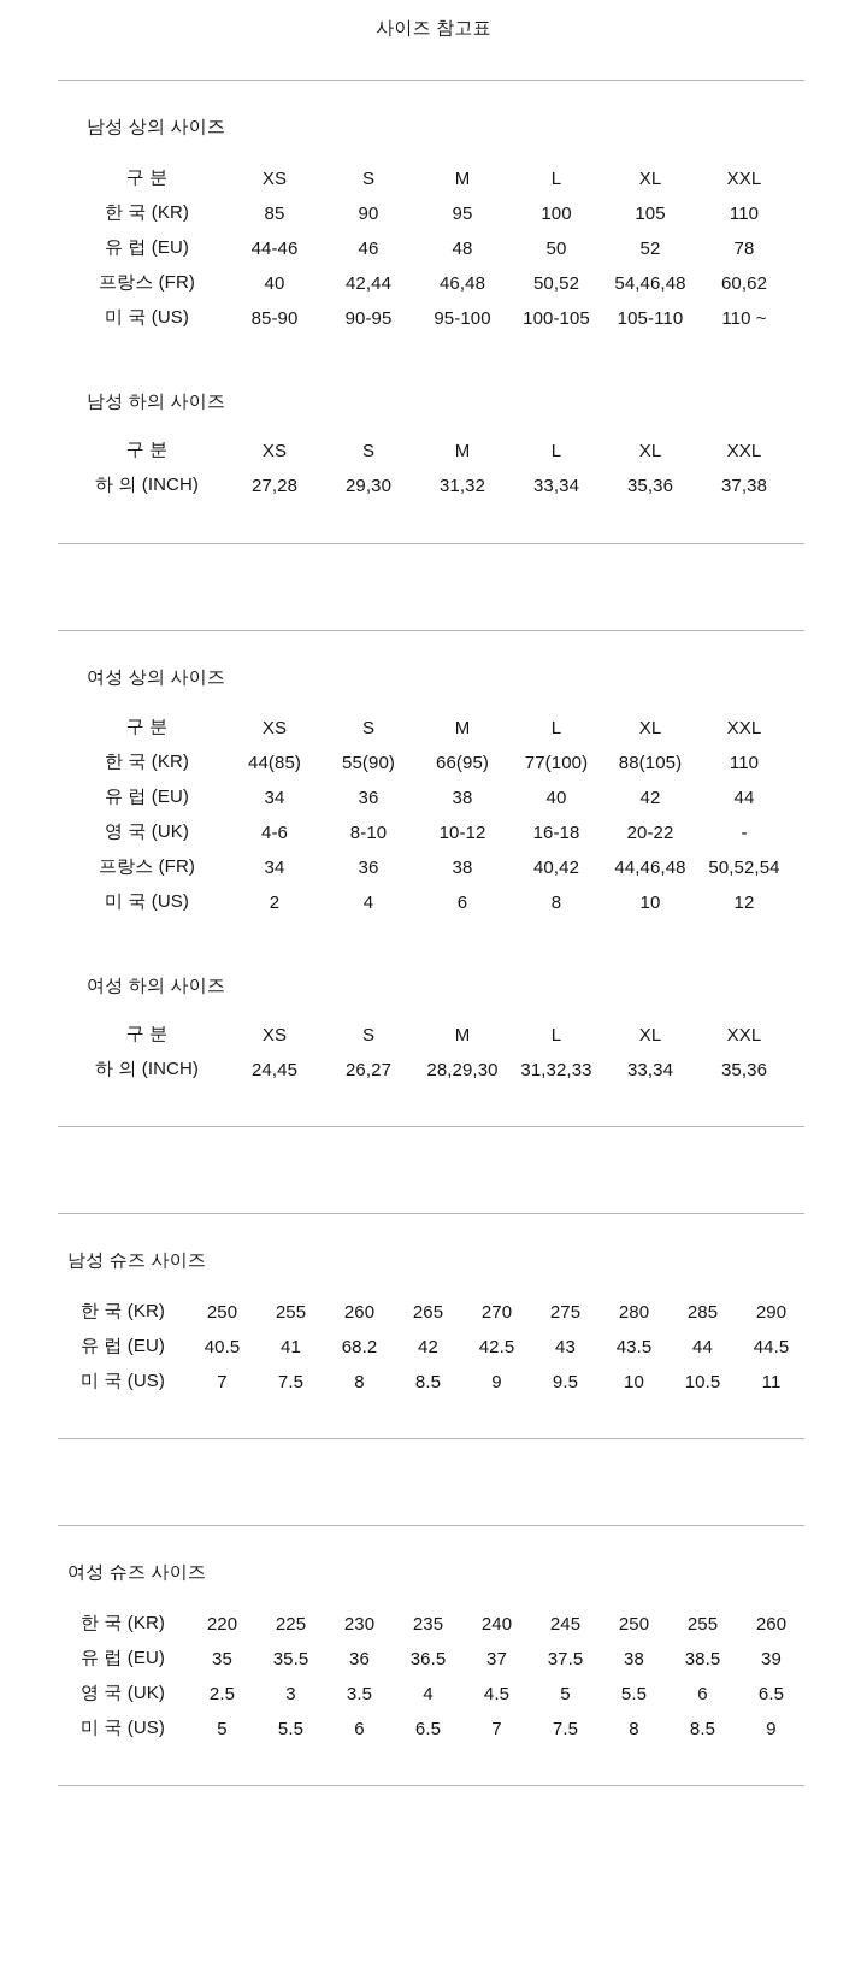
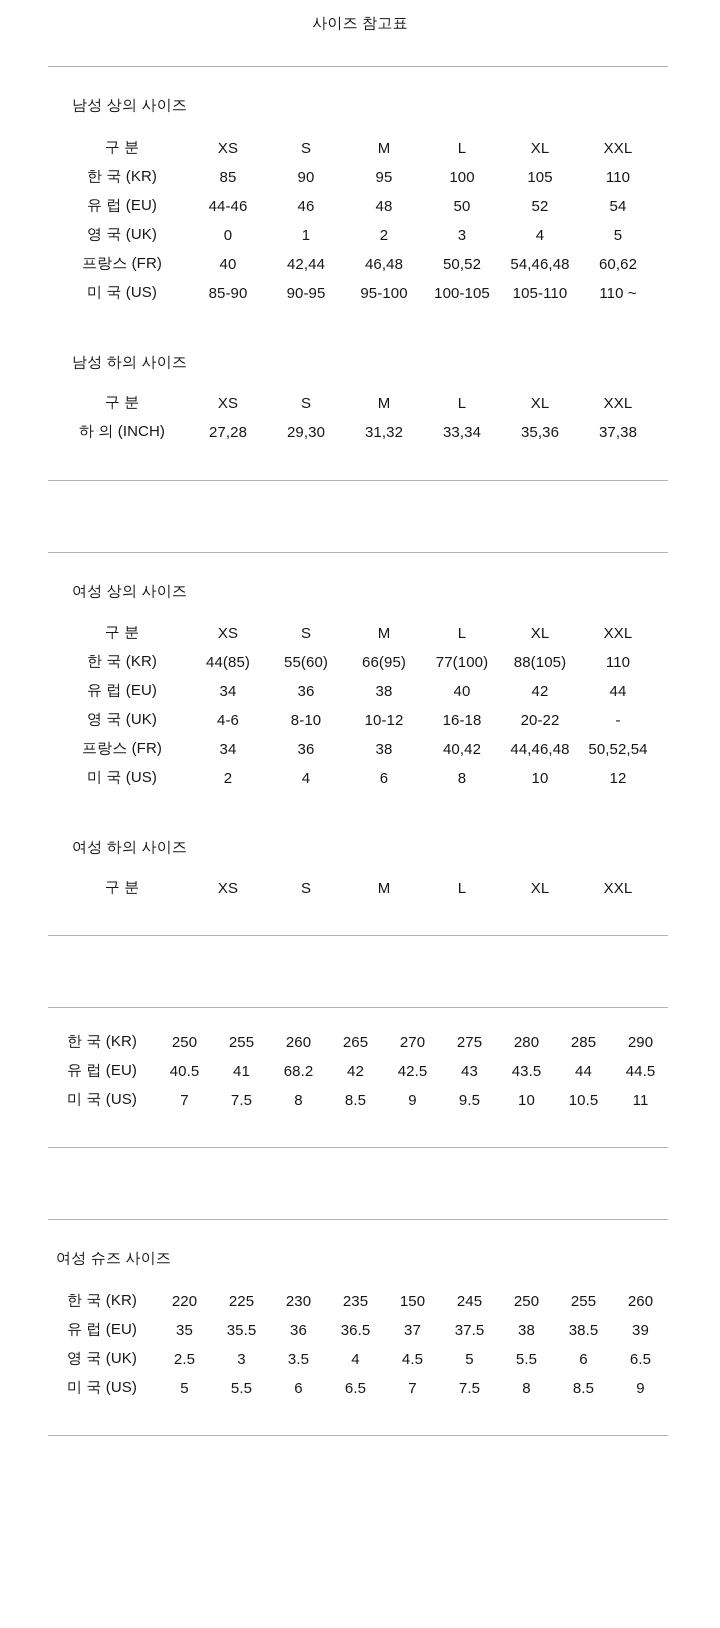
  사이즈 참고표
  남성 상의 사이즈
  구 분	XS	S	M	L	XL	XXL
  한 국 (KR)	85	90	95	100	105	110
- 유 럽 (EU)	44-46	46	48	50	52	78
+ 유 럽 (EU)	44-46	46	48	50	52	54
+ 영 국 (UK)	0	1	2	3	4	5
  프랑스 (FR)	40	42,44	46,48	50,52	54,46,48	60,62
  미 국 (US)	85-90	90-95	95-100	100-105	105-110	110 ~
  남성 하의 사이즈
  구 분	XS	S	M	L	XL	XXL
  하 의 (INCH)	27,28	29,30	31,32	33,34	35,36	37,38
  여성 상의 사이즈
  구 분	XS	S	M	L	XL	XXL
- 한 국 (KR)	44(85)	55(90)	66(95)	77(100)	88(105)	110
+ 한 국 (KR)	44(85)	55(60)	66(95)	77(100)	88(105)	110
  유 럽 (EU)	34	36	38	40	42	44
  영 국 (UK)	4-6	8-10	10-12	16-18	20-22	-
  프랑스 (FR)	34	36	38	40,42	44,46,48	50,52,54
  미 국 (US)	2	4	6	8	10	12
  여성 하의 사이즈
  구 분	XS	S	M	L	XL	XXL
- 하 의 (INCH)	24,45	26,27	28,29,30	31,32,33	33,34	35,36
- 남성 슈즈 사이즈
  한 국 (KR)	250	255	260	265	270	275	280	285	290
  유 럽 (EU)	40.5	41	68.2	42	42.5	43	43.5	44	44.5
  미 국 (US)	7	7.5	8	8.5	9	9.5	10	10.5	11
  여성 슈즈 사이즈
- 한 국 (KR)	220	225	230	235	240	245	250	255	260
+ 한 국 (KR)	220	225	230	235	150	245	250	255	260
  유 럽 (EU)	35	35.5	36	36.5	37	37.5	38	38.5	39
  영 국 (UK)	2.5	3	3.5	4	4.5	5	5.5	6	6.5
  미 국 (US)	5	5.5	6	6.5	7	7.5	8	8.5	9
